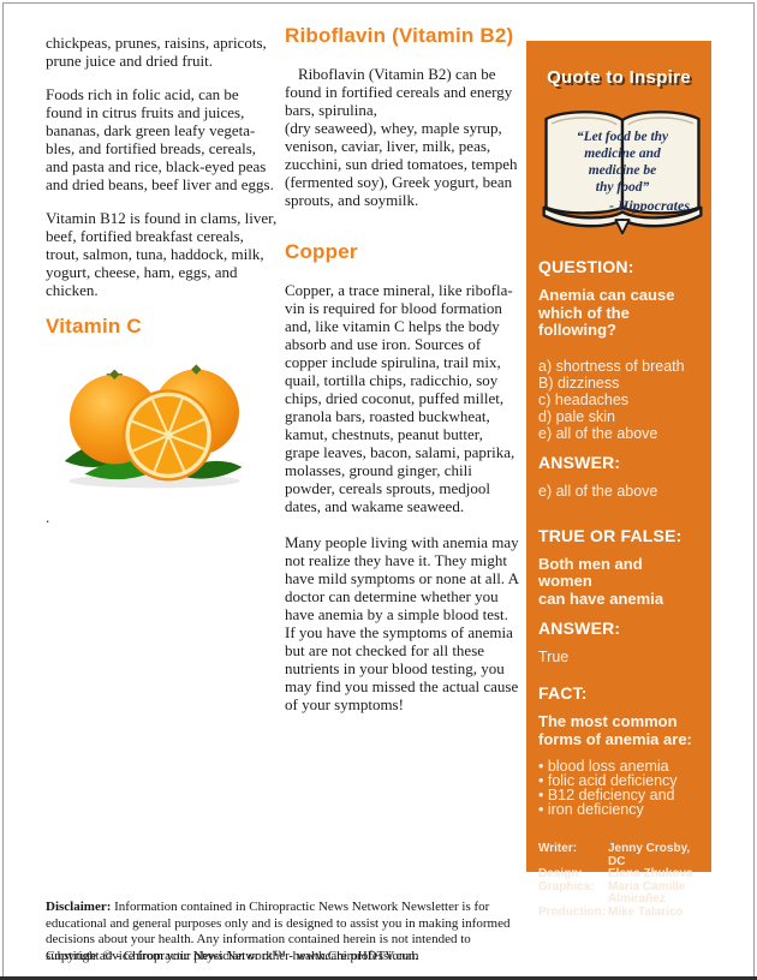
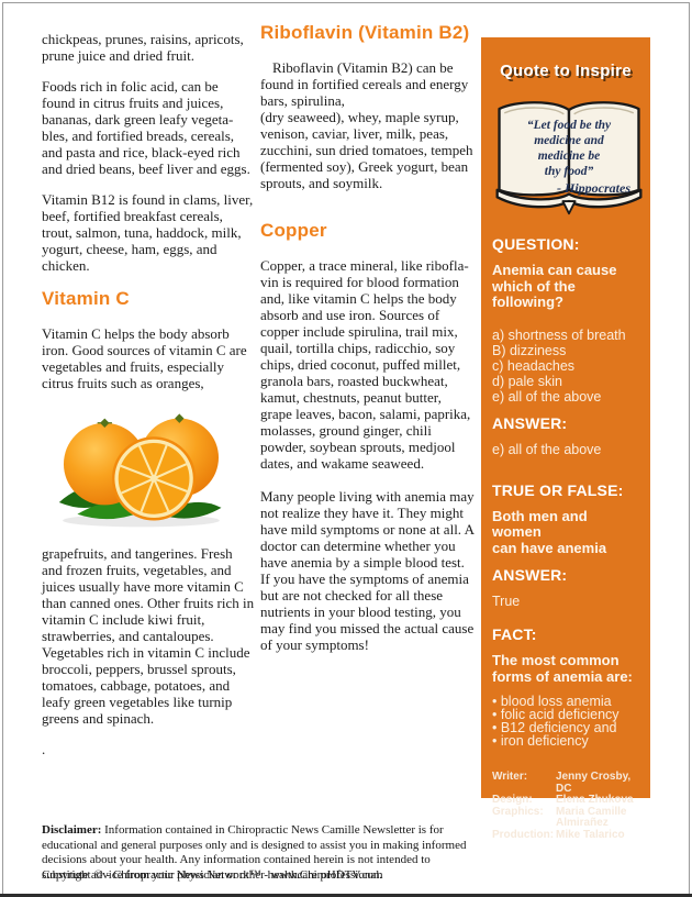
  chickpeas, prunes, raisins, apricots, prune juice and dried fruit.
- Foods rich in folic acid, can be found in citrus fruits and juices, bananas, dark green leafy vegeta­bles, and fortified breads, cereals, and pasta and rice, black-eyed peas and dried beans, beef liver and eggs.
+ Foods rich in folic acid, can be found in citrus fruits and juices, bananas, dark green leafy vegeta­bles, and fortified breads, cereals, and pasta and rice, black-eyed rich and dried beans, beef liver and eggs.
  Vitamin B12 is found in clams, liver, beef, fortified breakfast cereals, trout, salmon, tuna, haddock, milk, yogurt, cheese, ham, eggs, and chicken.
  Vitamin C
+ Vitamin C helps the body absorb iron. Good sources of vitamin C are vegetables and fruits, especially citrus fruits such as oranges,
+ grapefruits, and tangerines. Fresh and frozen fruits, vegetables, and juices usually have more vitamin C than canned ones. Other fruits rich in vitamin C include kiwi fruit, strawberries, and cantaloupes. Vegetables rich in vitamin C include broccoli, peppers, brussel sprouts, tomatoes, cabbage, potatoes, and leafy green vegetables like turnip greens and spinach.
  .
  Riboflavin (Vitamin B2)
  Riboflavin (Vitamin B2) can be found in fortified cereals and energy bars, spirulina,
  (dry seaweed), whey, maple syrup, venison, caviar, liver, milk, peas, zucchini, sun dried tomatoes, tempeh (fermented soy), Greek yogurt, bean sprouts, and soymilk.
  Copper
- Copper, a trace mineral, like ribofla­vin is required for blood formation and, like vitamin C helps the body absorb and use iron. Sources of copper include spirulina, trail mix, quail, tortilla chips, radicchio, soy chips, dried coconut, puffed millet, granola bars, roasted buckwheat, kamut, chestnuts, peanut butter, grape leaves, bacon, salami, papri­ka, molasses, ground ginger, chili powder, cereals sprouts, medjool dates, and wakame seaweed.
+ Copper, a trace mineral, like ribofla­vin is required for blood formation and, like vitamin C helps the body absorb and use iron. Sources of copper include spirulina, trail mix, quail, tortilla chips, radicchio, soy chips, dried coconut, puffed millet, granola bars, roasted buckwheat, kamut, chestnuts, peanut butter, grape leaves, bacon, salami, papri­ka, molasses, ground ginger, chili powder, soybean sprouts, medjool dates, and wakame seaweed.
  Many people living with anemia may not realize they have it. They might have mild symptoms or none at all. A doctor can determine whether you have anemia by a simple blood test. If you have the symptoms of anemia but are not checked for all these nutrients in your blood testing, you may find you missed the actual cause of your symptoms!
  Quote to Inspire
  “Let food be thy
  medicine and
  medicine be
  thy food”
  - Hippocrates
  QUESTION:
  Anemia can cause
  which of the following?
  a) shortness of breath
  B) dizziness
  c) headaches
  d) pale skin
  e) all of the above
  ANSWER:
  e) all of the above
  TRUE OR FALSE:
  Both men and women
  can have anemia
  ANSWER:
  True
  FACT:
  The most common
  forms of anemia are:
  • blood loss anemia
  • folic acid deficiency
  • B12 deficiency and
  • iron deficiency
  Writer:
  Jenny Crosby, DC
  Design:
  Elena Zhukova
  Graphics:
  Maria Camille
  Almirañez
  Production:
  Mike Talarico
- Disclaimer: Information contained in Chiropractic News Network Newsletter is for educational and general purposes only and is designed to assist you in making informed decisions about your health. Any information contained herein is not intended to substitute advice from your physician or other healthcare professional.
+ Disclaimer: Information contained in Chiropractic News Camille Newsletter is for educational and general purposes only and is designed to assist you in making informed decisions about your health. Any information contained herein is not intended to substitute advice from your physician or other healthcare professional.
  Copyright © - Chiropractic News Network™ - www.ChiroHDTV.com
